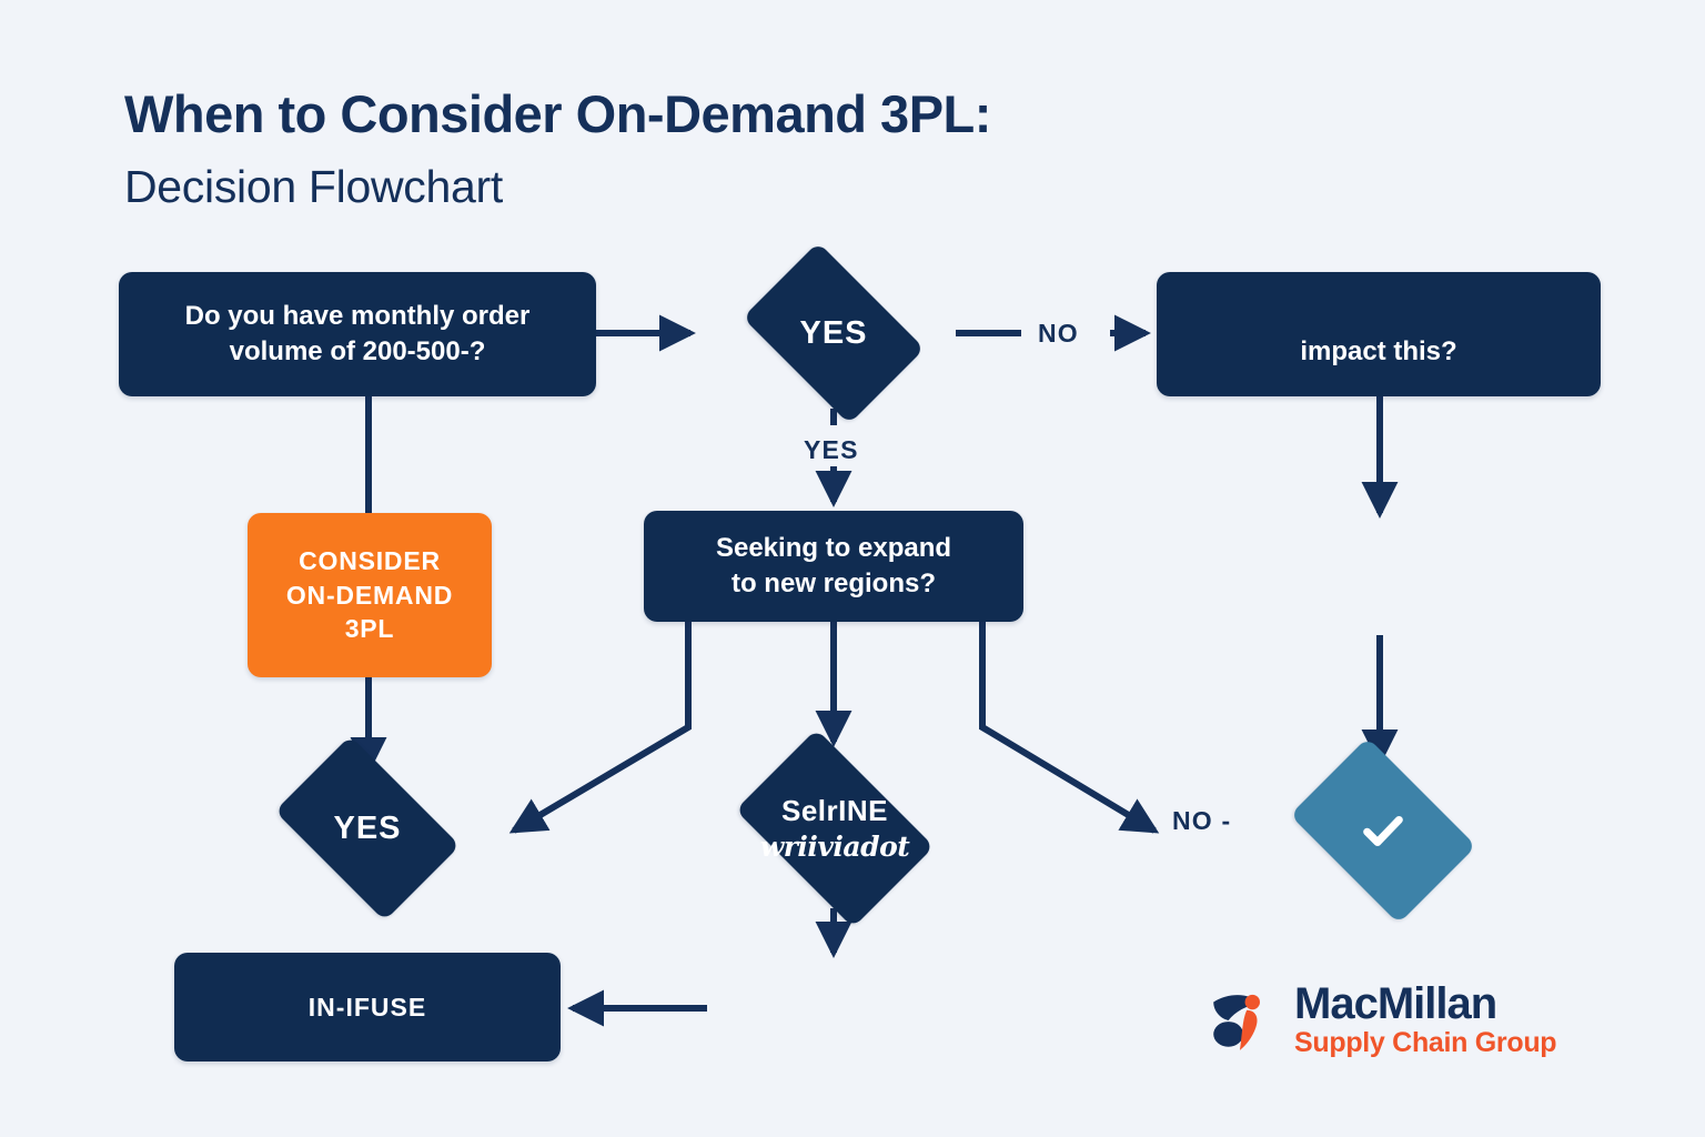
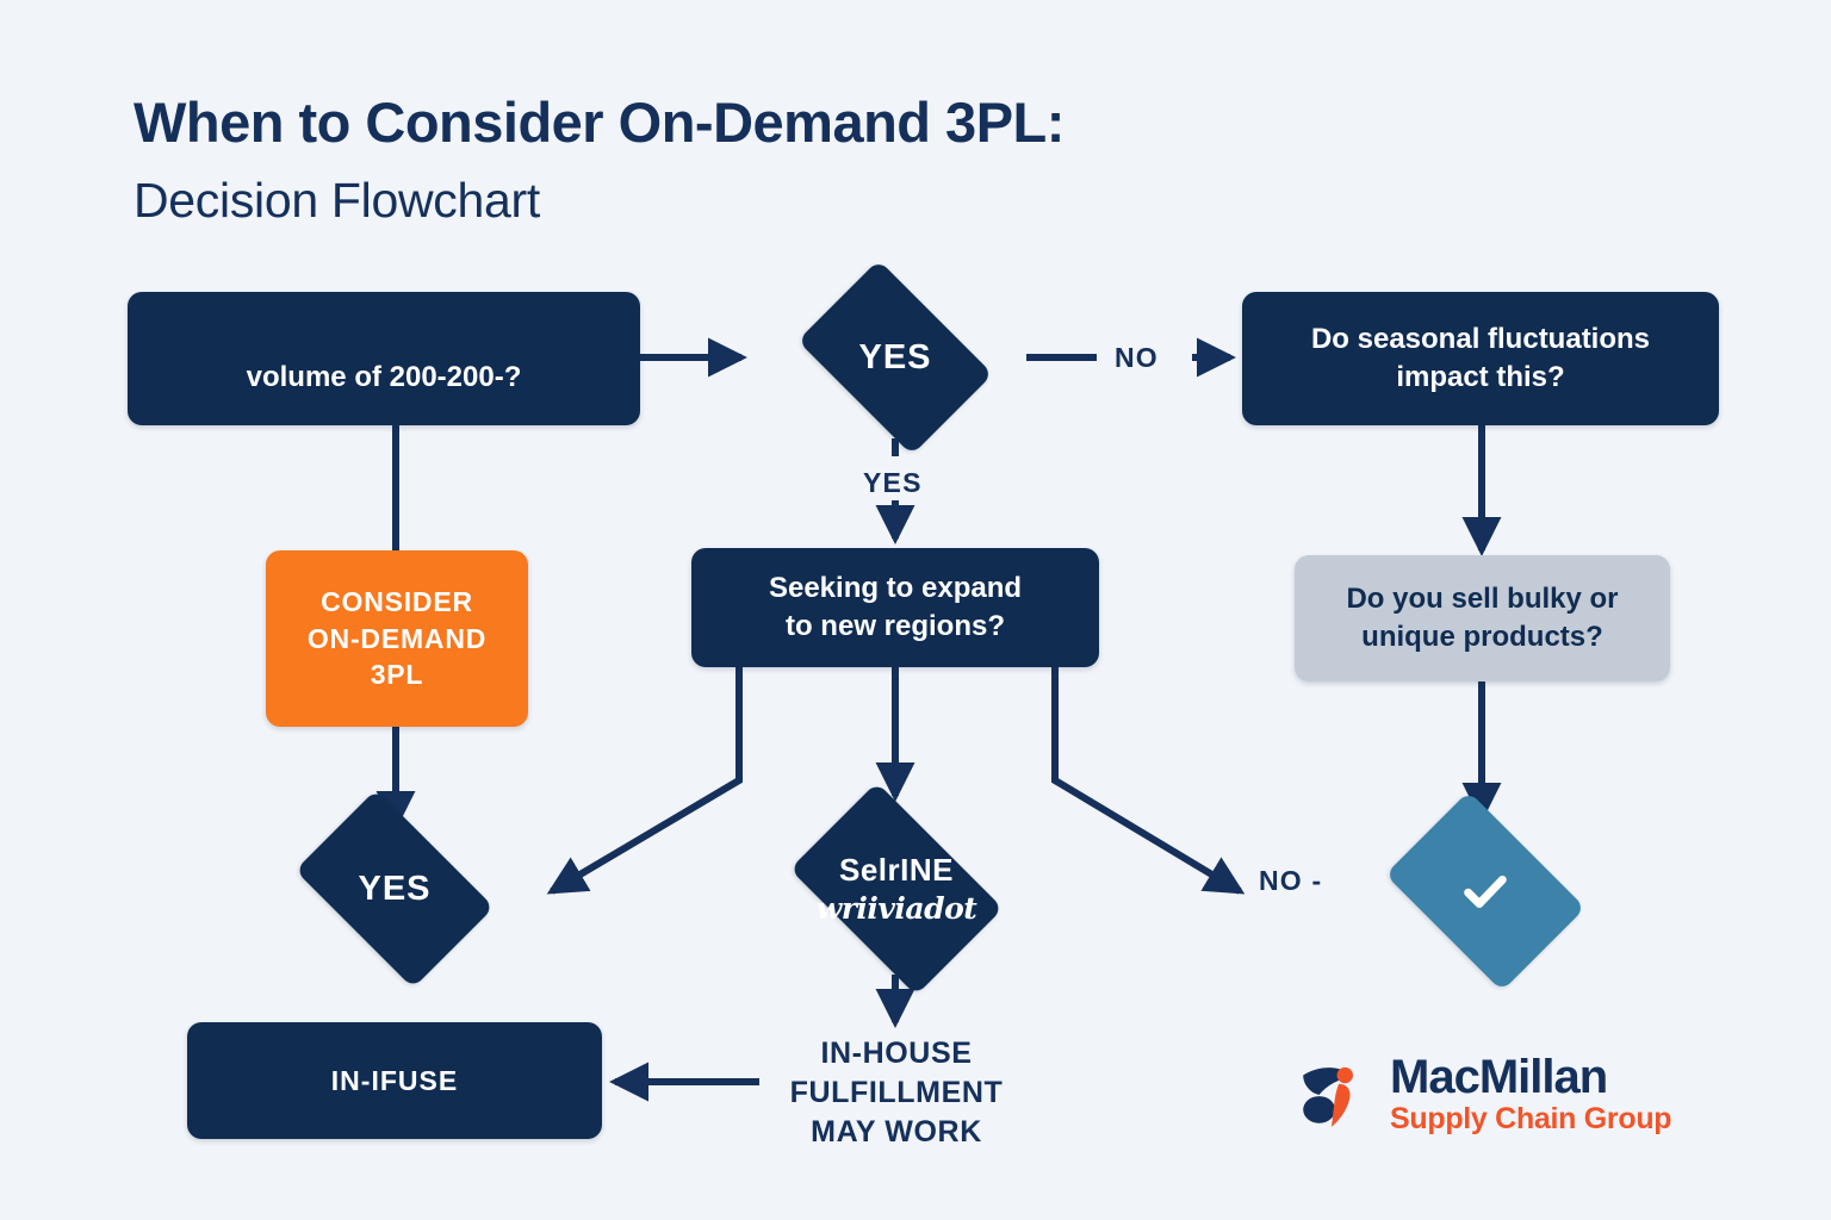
  When to Consider On-Demand 3PL:
  Decision Flowchart
- Do you have monthly order
- volume of 200-500-?
+ volume of 200-200-?
  YES
+ Do seasonal fluctuations
  impact this?
  CONSIDER
  ON-DEMAND
  3PL
  Seeking to expand
  to new regions?
+ Do you sell bulky or
+ unique products?
  YES
  SelrINE
  wriiviadot
  IN-IFUSE
+ IN-HOUSE
+ FULFILLMENT
+ MAY WORK
  NO
  YES
  NO -
  MacMillan
  Supply Chain Group
